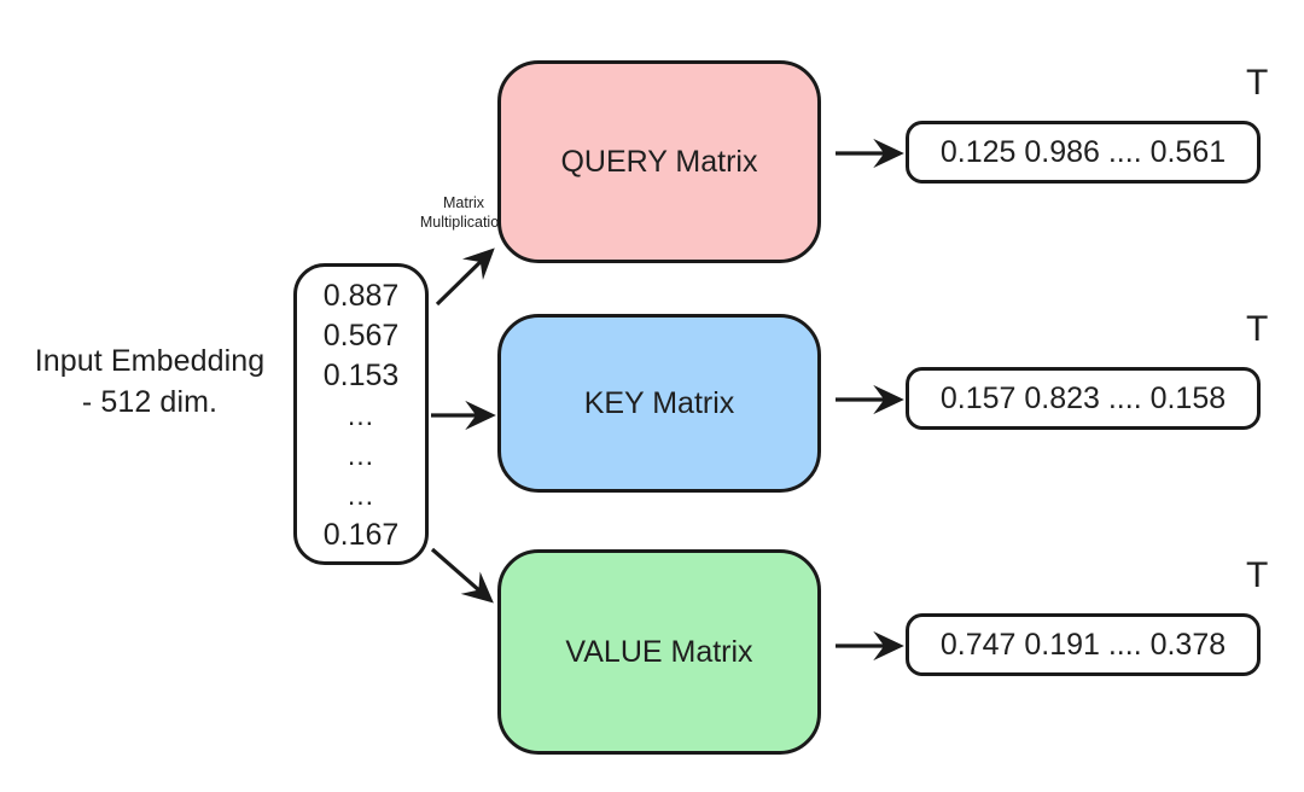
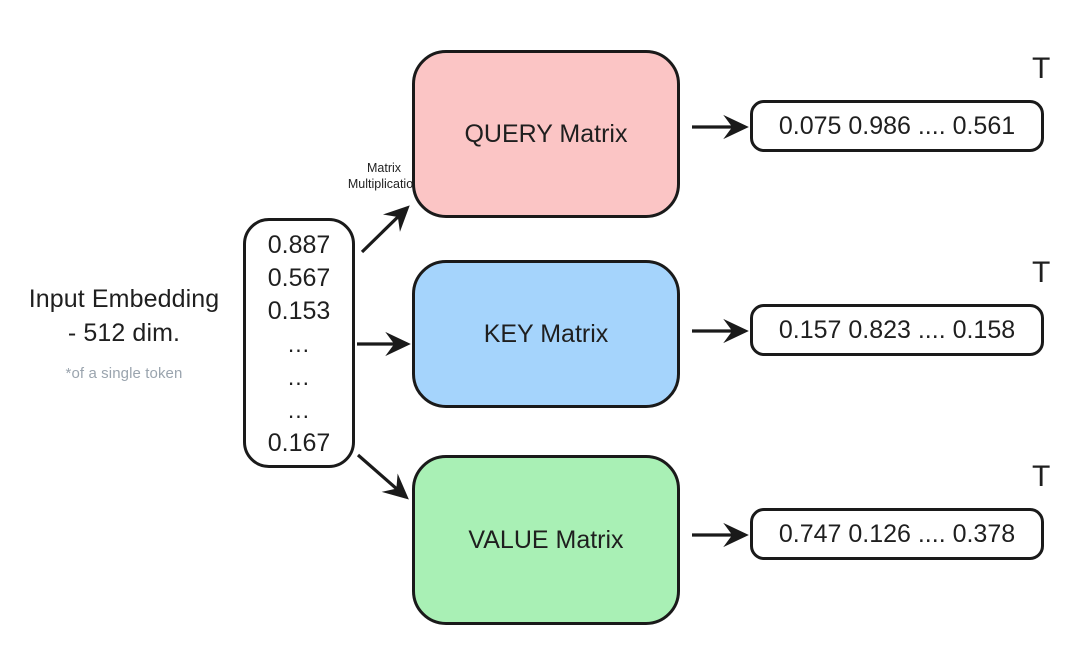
  Input Embedding
  - 512 dim.
+ *of a single token
  0.887
  0.567
  0.153
  ...
  ...
  ...
  0.167
  Matrix
  Multiplicatio
  QUERY Matrix
- 0.125 0.986 .... 0.561
+ 0.075 0.986 .... 0.561
  T
  KEY Matrix
  0.157 0.823 .... 0.158
  T
  VALUE Matrix
- 0.747 0.191 .... 0.378
+ 0.747 0.126 .... 0.378
  T
